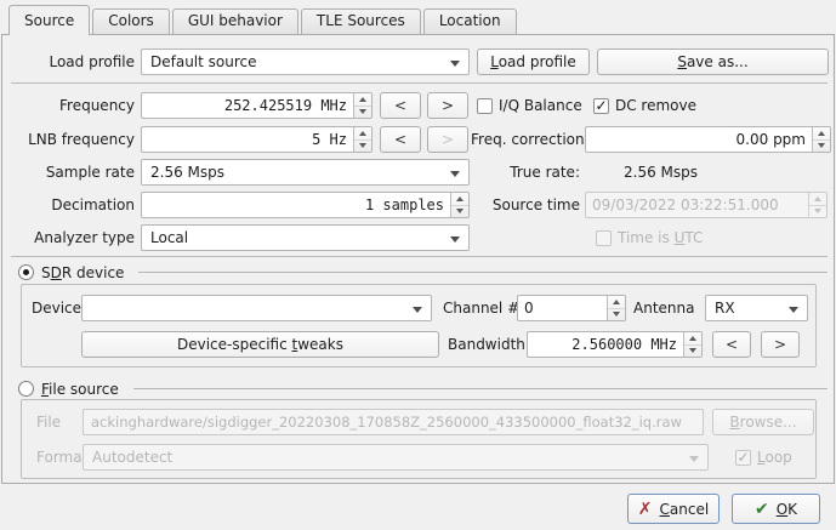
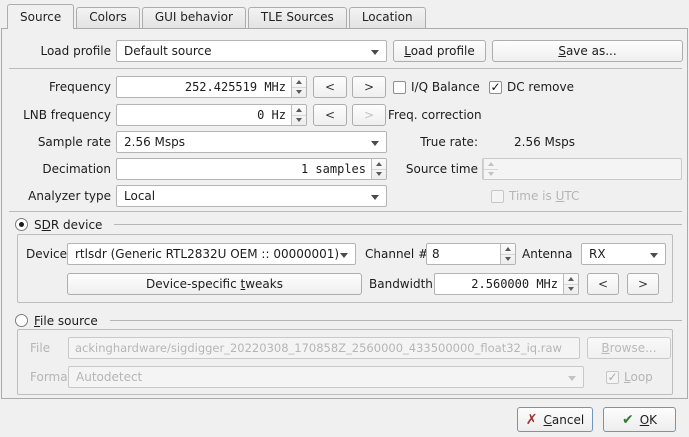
  Source
  Colors
  GUI behavior
  TLE Sources
  Location
  Load profile
  Default source
  Load profile
  Save as...
  Frequency
  252.425519 MHz
  <
  >
  I/Q Balance
  ✓
  DC remove
  LNB frequency
- 5 Hz
+ 0 Hz
  <
  >
  Freq. correction
- 0.00 ppm
  Sample rate
  2.56 Msps
  True rate:
  2.56 Msps
  Decimation
  1 samples
  Source time
- 09/03/2022 03:22:51.000
  Analyzer type
  Local
  Time is UTC
  SDR device
  Device
+ rtlsdr (Generic RTL2832U OEM :: 00000001)
  Channel #
- 0
+ 8
  Antenna
  RX
  Device-specific tweaks
  Bandwidth
  2.560000 MHz
  <
  >
  File source
  File
  ackinghardware/sigdigger_20220308_170858Z_2560000_433500000_float32_iq.raw
  Browse...
  Forma
  Autodetect
  ✓
  Loop
  ✗
  Cancel
  ✔
  OK
